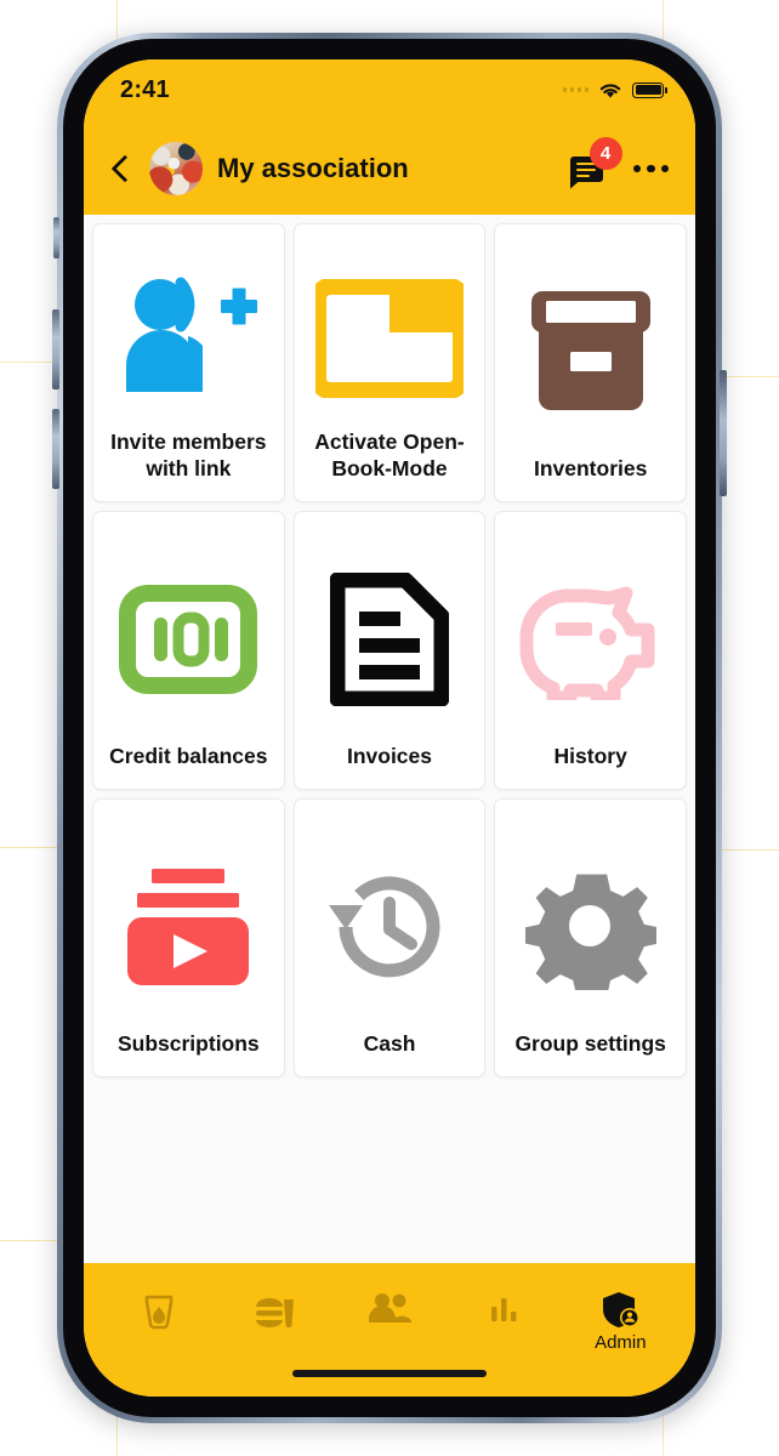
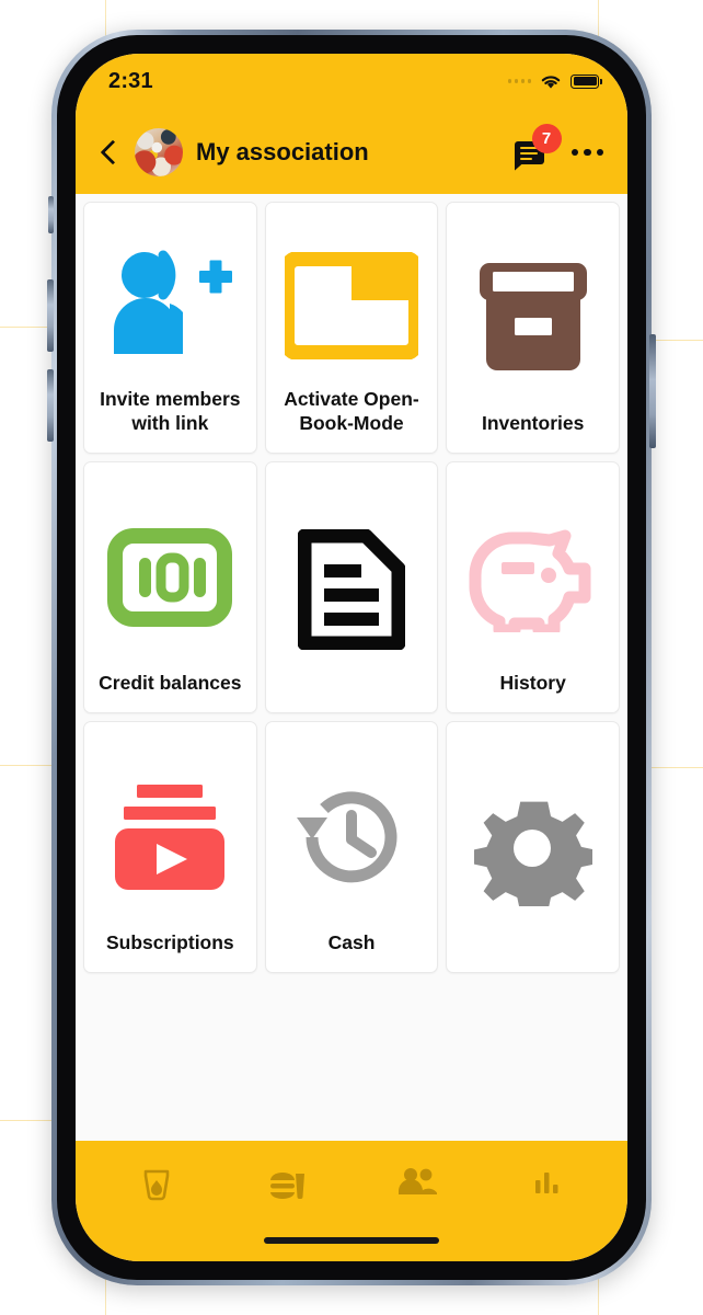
- 2:41
+ 2:31
  My association
- 4
+ 7
  Invite members with link
  Activate Open-Book-Mode
  Inventories
  Credit balances
- Invoices
  History
  Subscriptions
  Cash
- Group settings
- Admin
